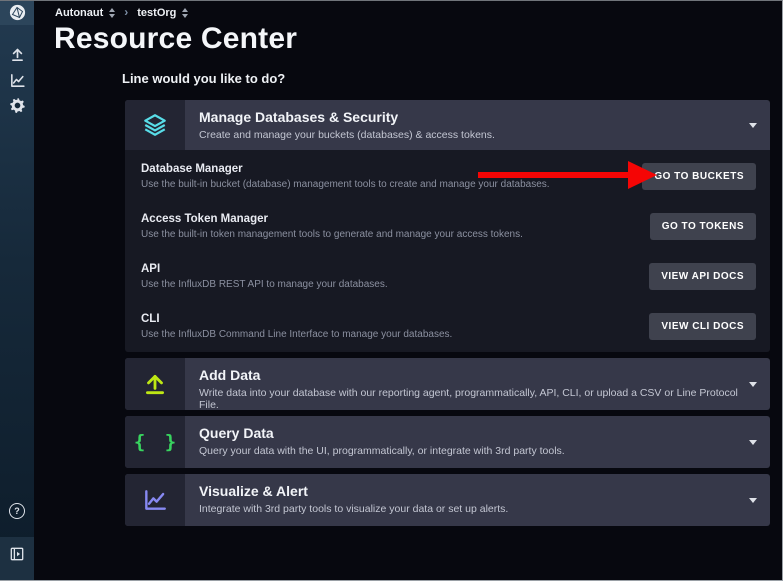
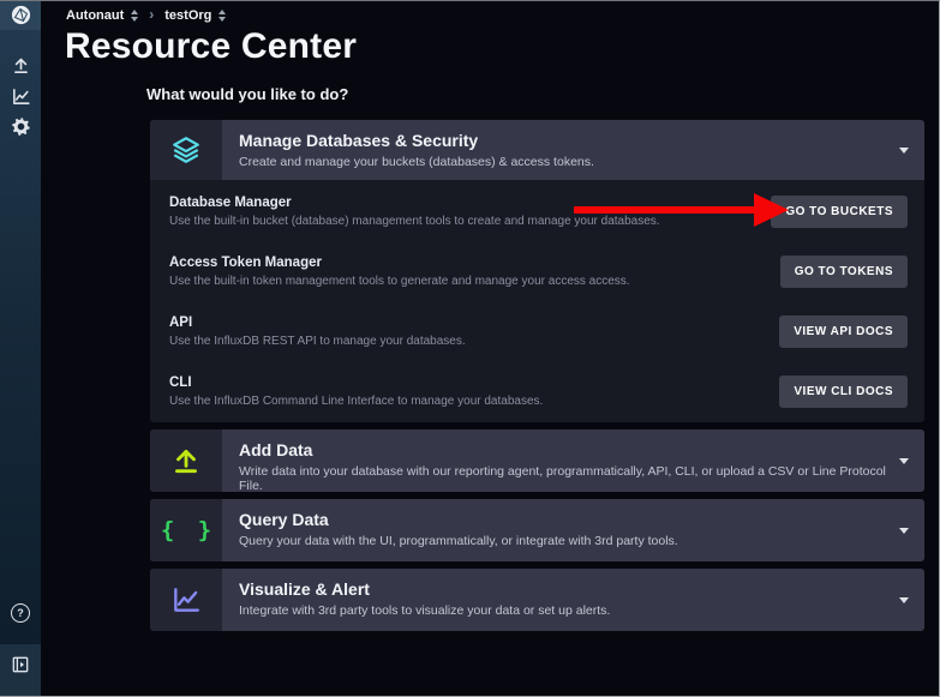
  ?
  Autonaut
  ›
  testOrg
  Resource Center
- Line would you like to do?
+ What would you like to do?
  Manage Databases & Security
  Create and manage your buckets (databases) & access tokens.
  Database Manager
  Use the built-in bucket (database) management tools to create and manage your databases.
  GO TO BUCKETS
  Access Token Manager
- Use the built-in token management tools to generate and manage your access tokens.
+ Use the built-in token management tools to generate and manage your access access.
  GO TO TOKENS
  API
  Use the InfluxDB REST API to manage your databases.
  VIEW API DOCS
  CLI
  Use the InfluxDB Command Line Interface to manage your databases.
  VIEW CLI DOCS
  Add Data
  Write data into your database with our reporting agent, programmatically, API, CLI, or upload a CSV or Line Protocol File.
  { }
  Query Data
  Query your data with the UI, programmatically, or integrate with 3rd party tools.
  Visualize & Alert
  Integrate with 3rd party tools to visualize your data or set up alerts.
